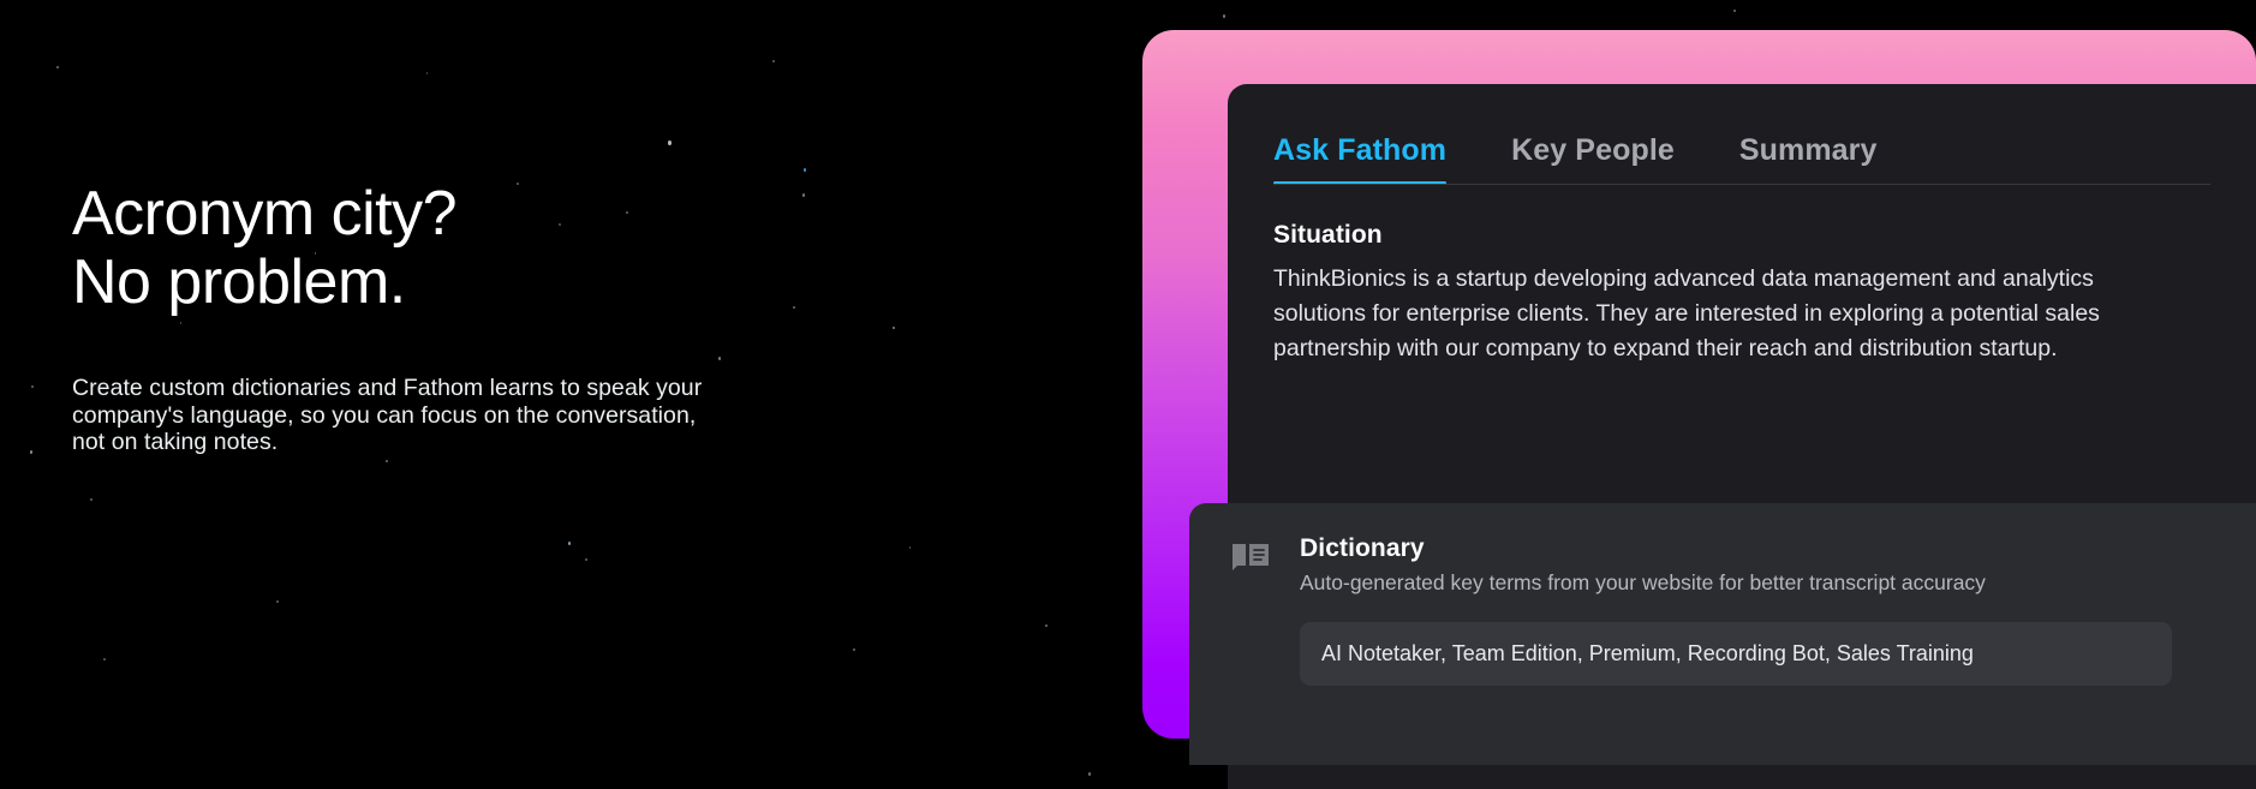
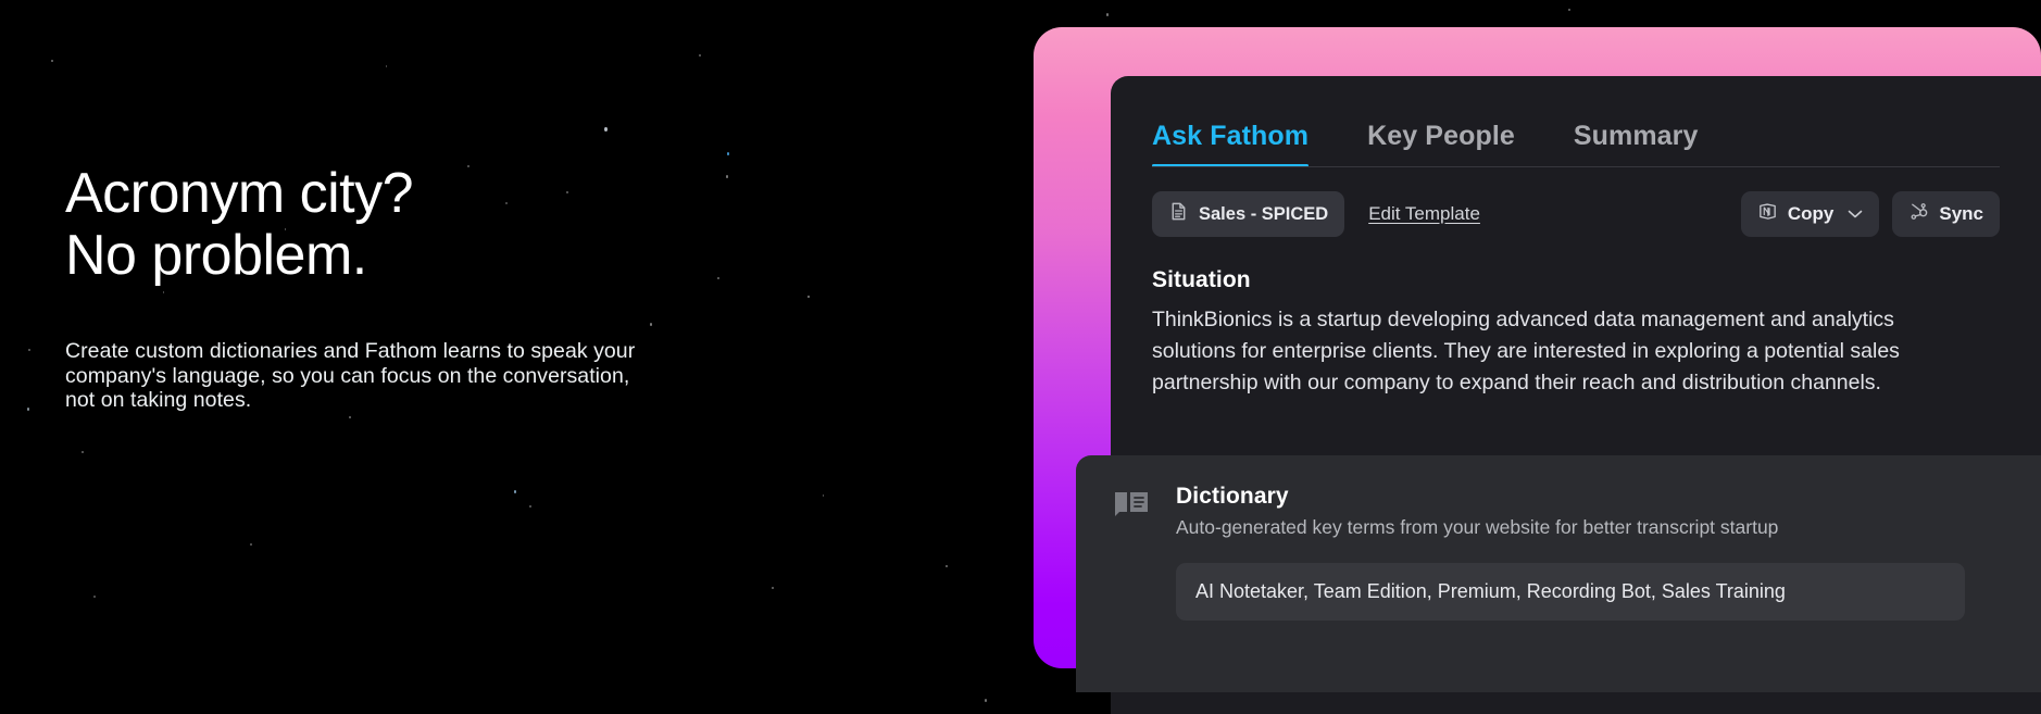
  Acronym city?
  No problem.
  Create custom dictionaries and Fathom learns to speak your
  company's language, so you can focus on the conversation,
  not on taking notes.
  Ask Fathom
  Key People
  Summary
+ Sales - SPICED
+ Edit Template
+ Copy
+ Sync
  Situation
- ThinkBionics is a startup developing advanced data management and analytics solutions for enterprise clients. They are interested in exploring a potential sales partnership with our company to expand their reach and distribution startup.
+ ThinkBionics is a startup developing advanced data management and analytics solutions for enterprise clients. They are interested in exploring a potential sales partnership with our company to expand their reach and distribution channels.
  Dictionary
- Auto-generated key terms from your website for better transcript accuracy
+ Auto-generated key terms from your website for better transcript startup
  AI Notetaker, Team Edition, Premium, Recording Bot, Sales Training
